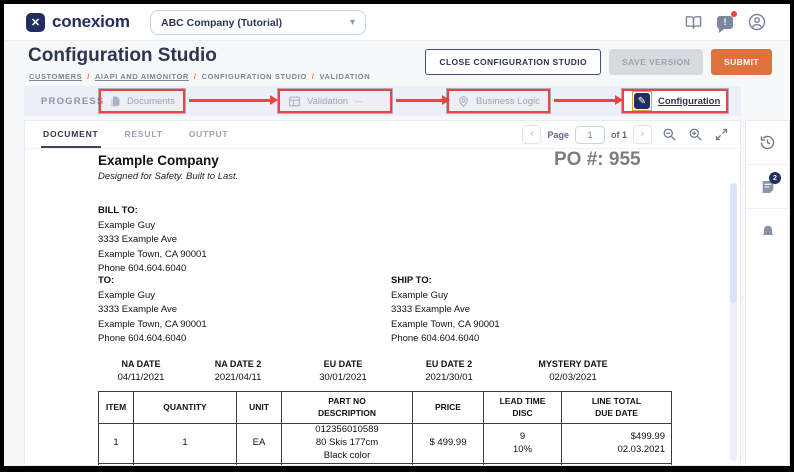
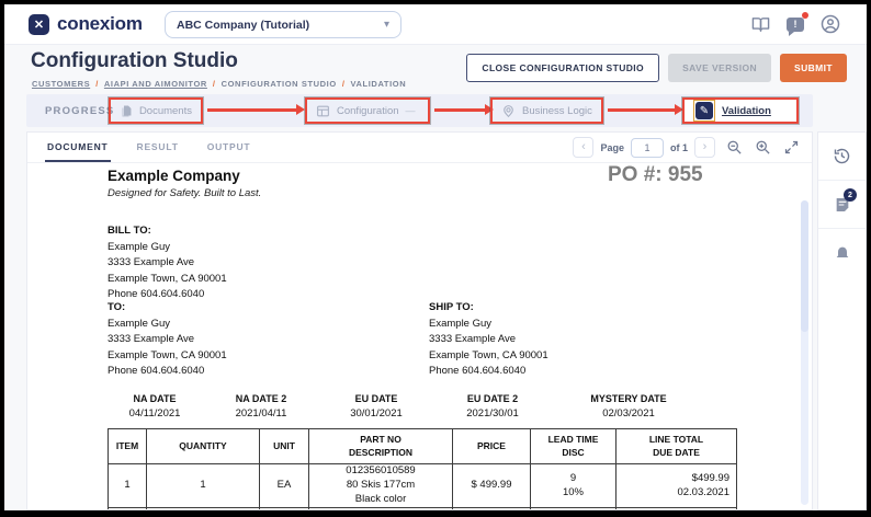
  ✕
  conexiom
  ABC Company (Tutorial)
  ▾
  !
  Configuration Studio
  CUSTOMERS / AIAPI AND AIMONITOR / CONFIGURATION STUDIO / VALIDATION
  CLOSE CONFIGURATION STUDIO
  SAVE VERSION
  SUBMIT
  PROGRESS
  Documents
- Validation
+ Configuration
  —
  Business Logic
  ✎
- Configuration
+ Validation
  DOCUMENT
  RESULT
  OUTPUT
  ‹
  Page
  1
  of 1
  ›
  Example Company
  Designed for Safety. Built to Last.
  PO #: 955
  BILL TO:
  Example Guy
  3333 Example Ave
  Example Town, CA 90001
  Phone 604.604.6040
  TO:
  Example Guy
  3333 Example Ave
  Example Town, CA 90001
  Phone 604.604.6040
  SHIP TO:
  Example Guy
  3333 Example Ave
  Example Town, CA 90001
  Phone 604.604.6040
  NA DATE
  04/11/2021
  NA DATE 2
  2021/04/11
  EU DATE
  30/01/2021
  EU DATE 2
  2021/30/01
  MYSTERY DATE
  02/03/2021
  ITEM	QUANTITY	UNIT	PART NODESCRIPTION	PRICE	LEAD TIMEDISC	LINE TOTALDUE DATE
  1	1	EA	01235601058980 Skis 177cmBlack color	$ 499.99	910%	$499.9902.03.2021
